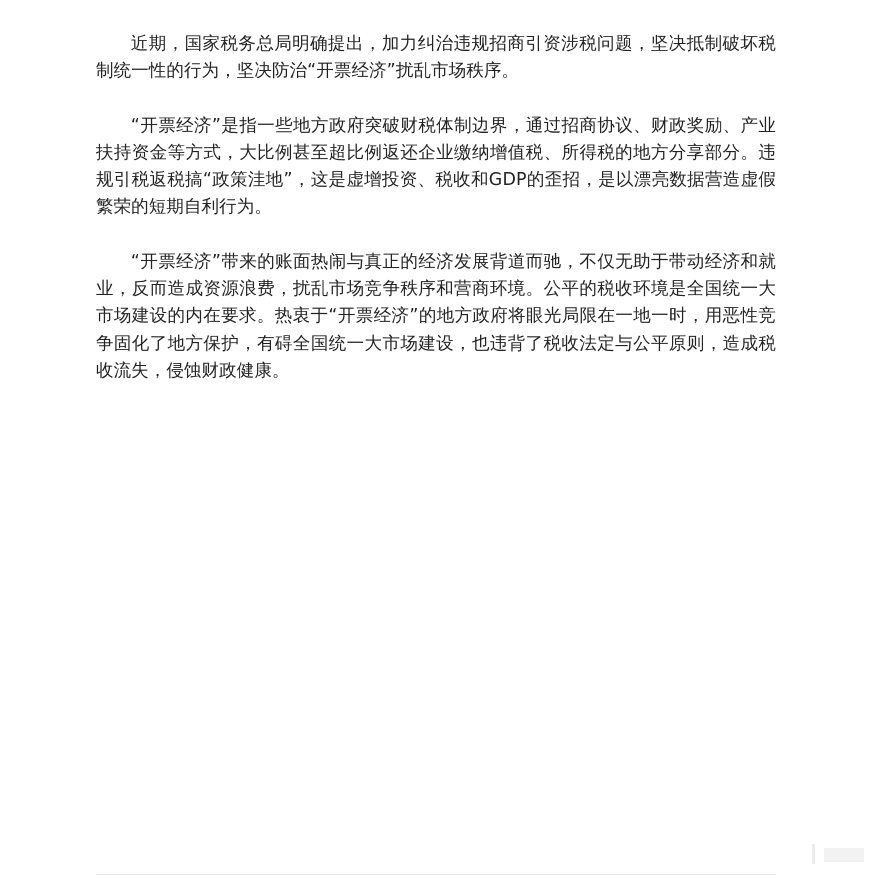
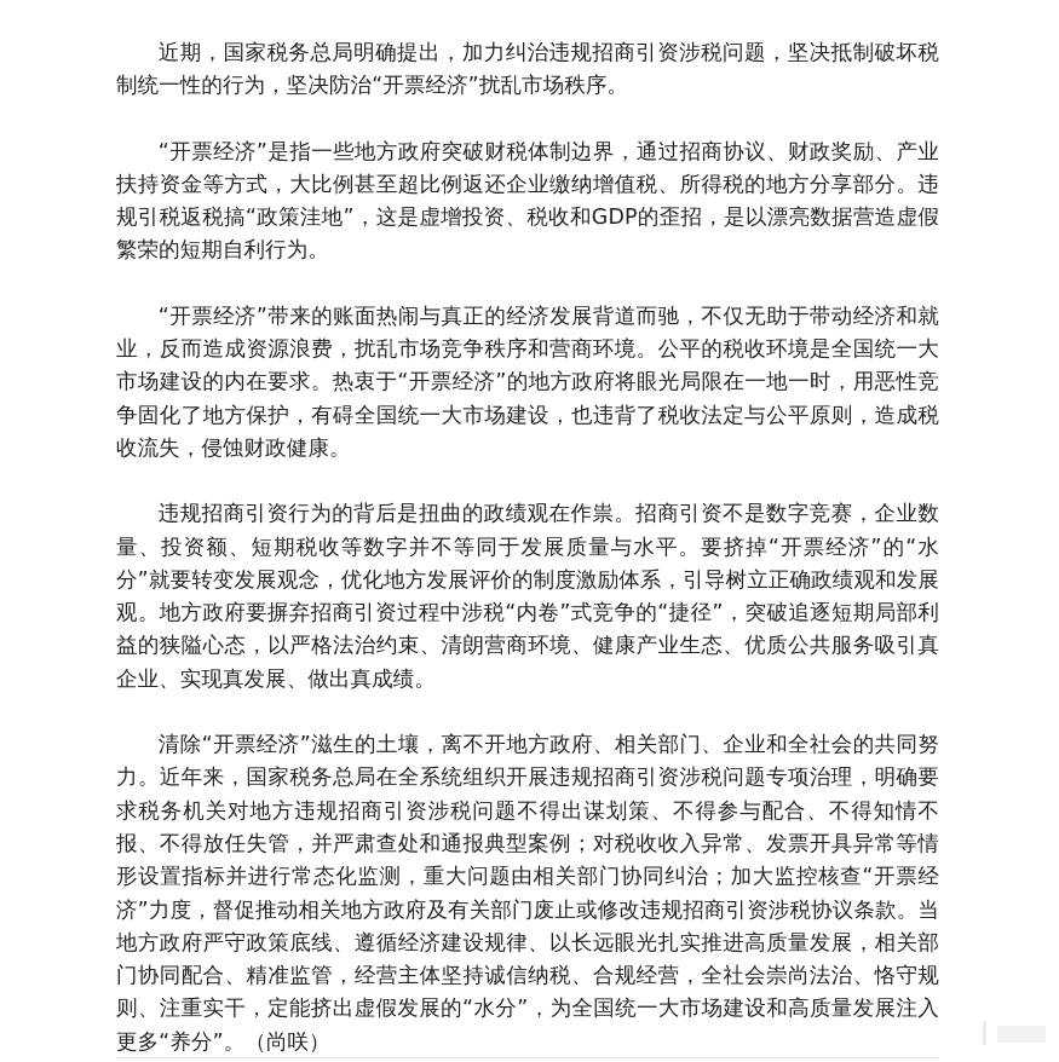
  近期，国家税务总局明确提出，加力纠治违规招商引资涉税问题，坚决抵制破坏税制统一性的行为，坚决防治“开票经济”扰乱市场秩序。
  “开票经济”是指一些地方政府突破财税体制边界，通过招商协议、财政奖励、产业扶持资金等方式，大比例甚至超比例返还企业缴纳增值税、所得税的地方分享部分。违规引税返税搞“政策洼地”，这是虚增投资、税收和GDP的歪招，是以漂亮数据营造虚假繁荣的短期自利行为。
  “开票经济”带来的账面热闹与真正的经济发展背道而驰，不仅无助于带动经济和就业，反而造成资源浪费，扰乱市场竞争秩序和营商环境。公平的税收环境是全国统一大市场建设的内在要求。热衷于“开票经济”的地方政府将眼光局限在一地一时，用恶性竞争固化了地方保护，有碍全国统一大市场建设，也违背了税收法定与公平原则，造成税收流失，侵蚀财政健康。
+ 违规招商引资行为的背后是扭曲的政绩观在作祟。招商引资不是数字竞赛，企业数量、投资额、短期税收等数字并不等同于发展质量与水平。要挤掉“开票经济”的“水分”就要转变发展观念，优化地方发展评价的制度激励体系，引导树立正确政绩观和发展观。地方政府要摒弃招商引资过程中涉税“内卷”式竞争的“捷径”，突破追逐短期局部利益的狭隘心态，以严格法治约束、清朗营商环境、健康产业生态、优质公共服务吸引真企业、实现真发展、做出真成绩。
+ 清除“开票经济”滋生的土壤，离不开地方政府、相关部门、企业和全社会的共同努力。近年来，国家税务总局在全系统组织开展违规招商引资涉税问题专项治理，明确要求税务机关对地方违规招商引资涉税问题不得出谋划策、不得参与配合、不得知情不报、不得放任失管，并严肃查处和通报典型案例；对税收收入异常、发票开具异常等情形设置指标并进行常态化监测，重大问题由相关部门协同纠治；加大监控核查“开票经济”力度，督促推动相关地方政府及有关部门废止或修改违规招商引资涉税协议条款。当地方政府严守政策底线、遵循经济建设规律、以长远眼光扎实推进高质量发展，相关部门协同配合、精准监管，经营主体坚持诚信纳税、合规经营，全社会崇尚法治、恪守规则、注重实干，定能挤出虚假发展的“水分”，为全国统一大市场建设和高质量发展注入更多“养分”。（尚咲）
